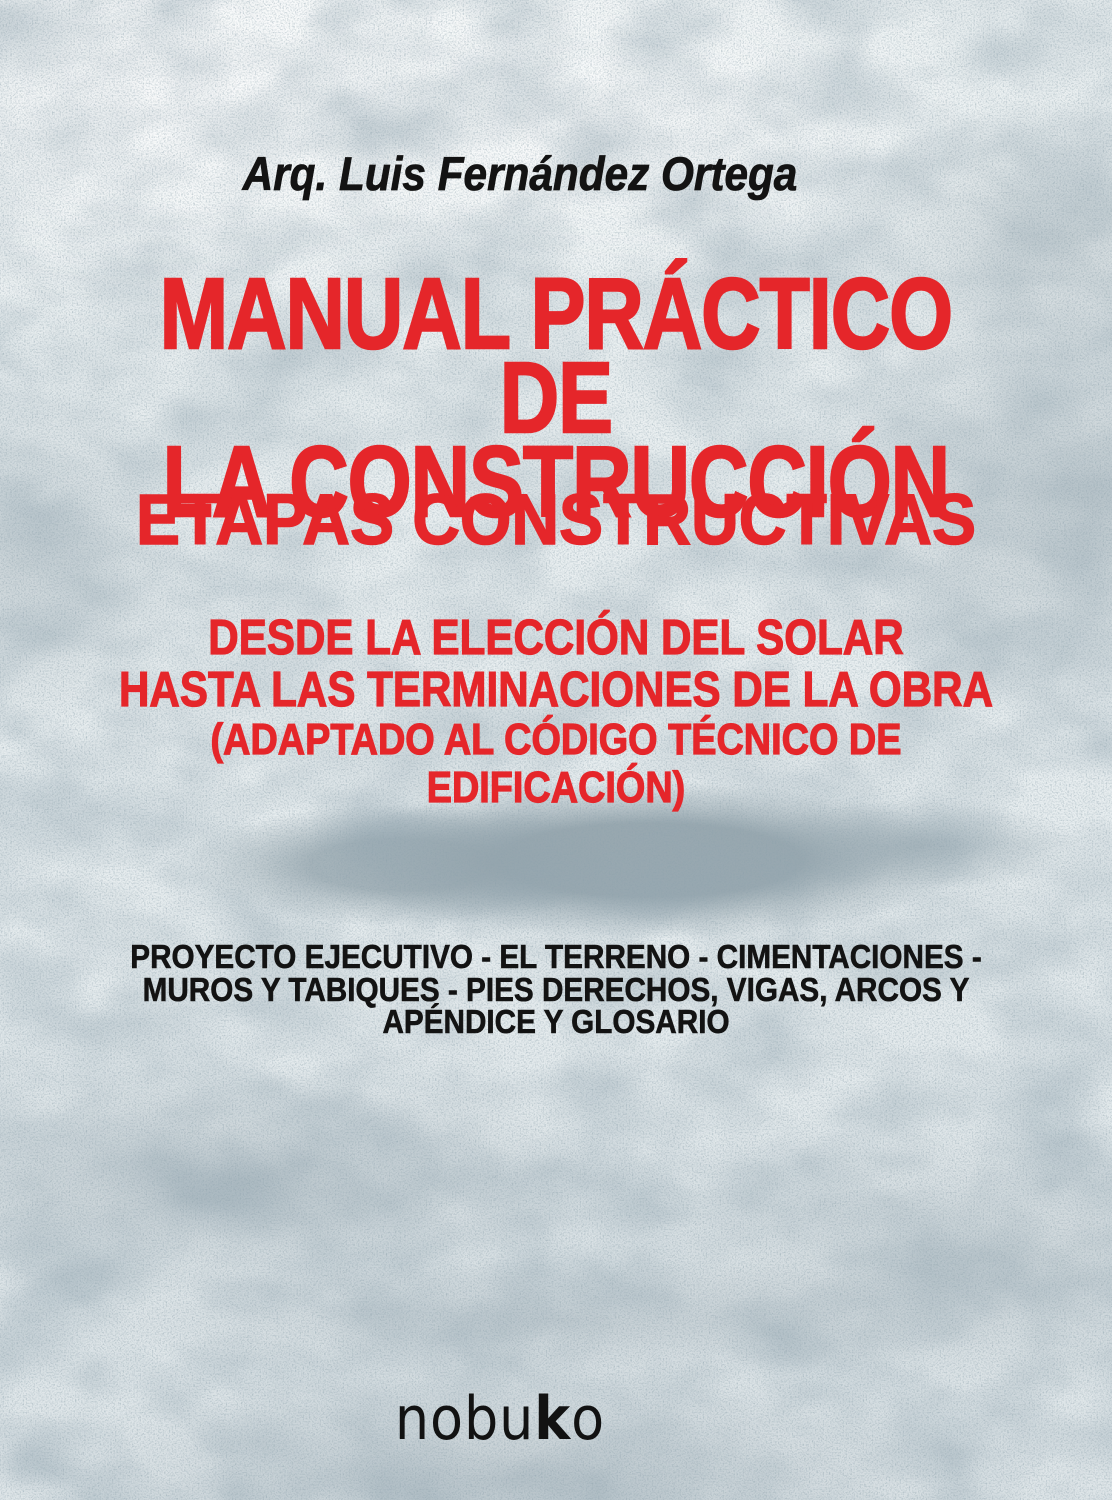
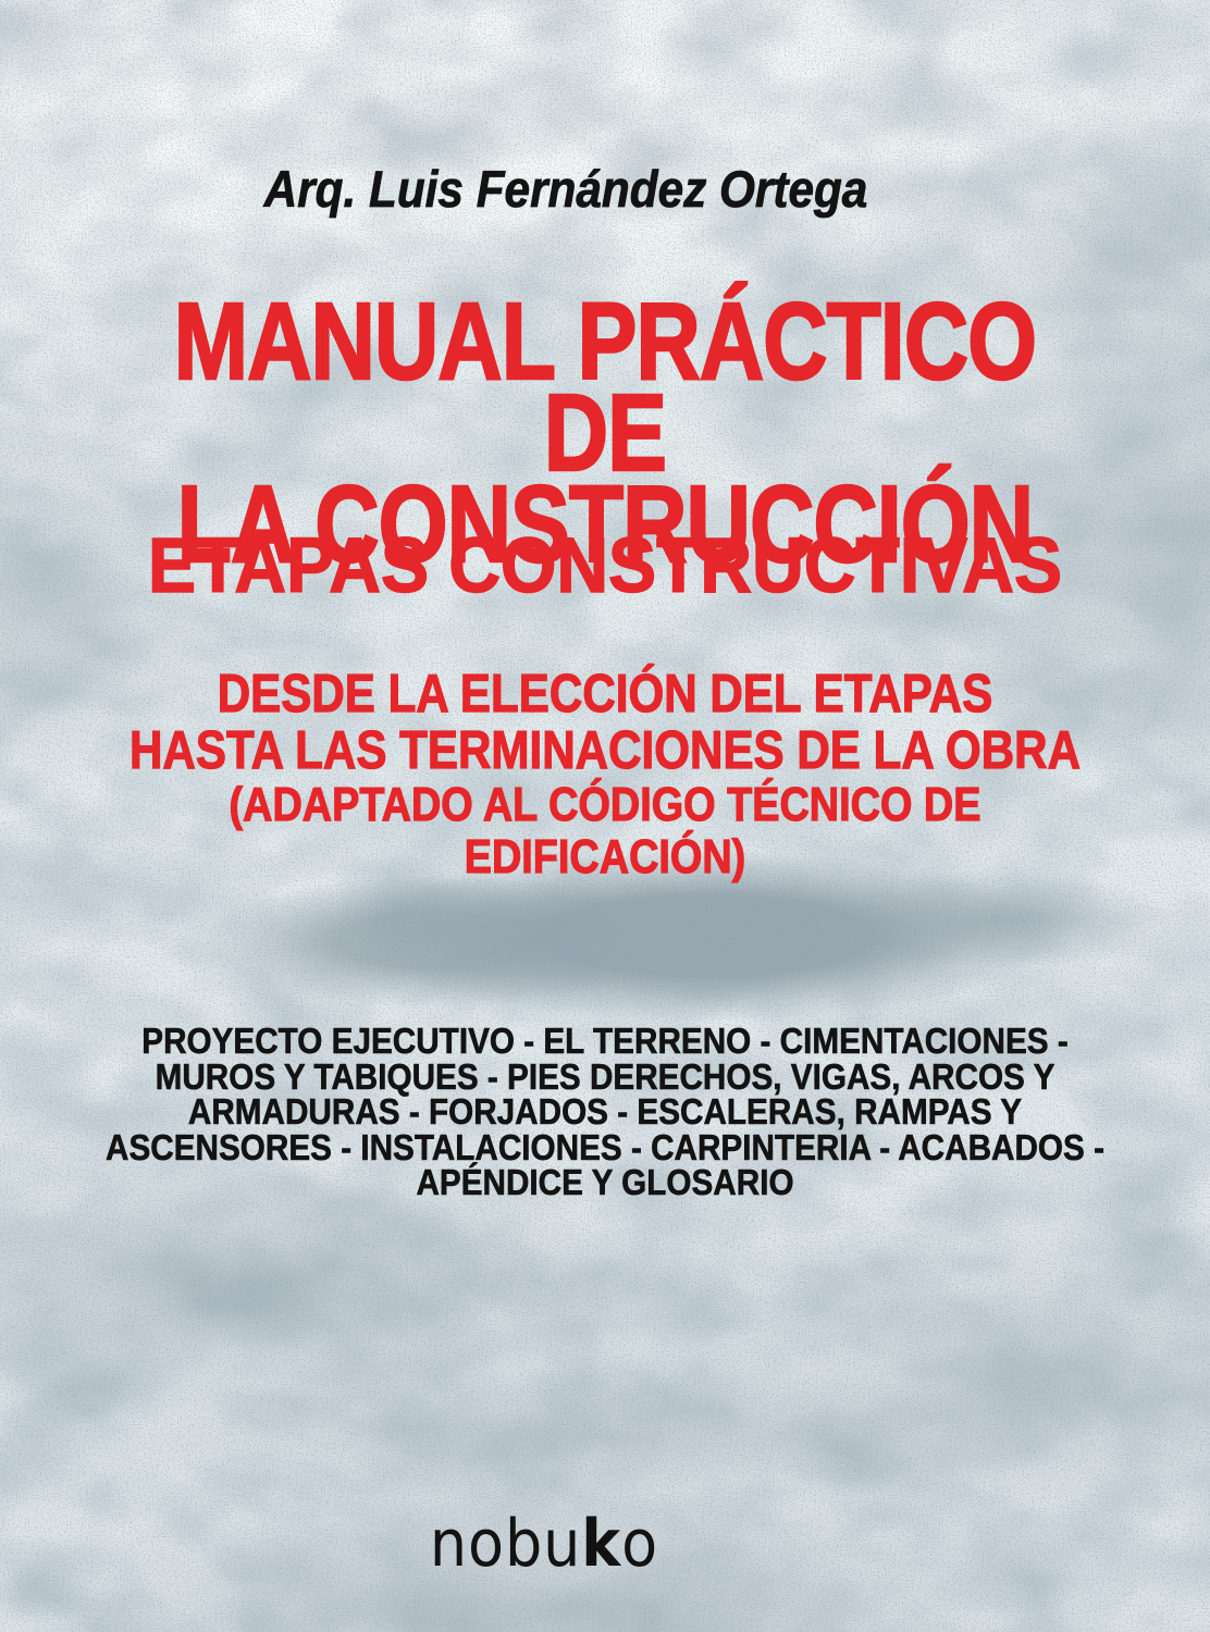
  Arq. Luis Fernández Ortega
  MANUAL PRÁCTICO DE
  LA CONSTRUCCIÓN
  ETAPAS CONSTRUCTIVAS
- DESDE LA ELECCIÓN DEL SOLAR
+ DESDE LA ELECCIÓN DEL ETAPAS
  HASTA LAS TERMINACIONES DE LA OBRA
  (ADAPTADO AL CÓDIGO TÉCNICO DE EDIFICACIÓN)
  PROYECTO EJECUTIVO - EL TERRENO - CIMENTACIONES -
  MUROS Y TABIQUES - PIES DERECHOS, VIGAS, ARCOS Y
+ ARMADURAS - FORJADOS - ESCALERAS, RAMPAS Y
+ ASCENSORES - INSTALACIONES - CARPINTERIA - ACABADOS -
  APÉNDICE Y GLOSARIO
  nobuko
